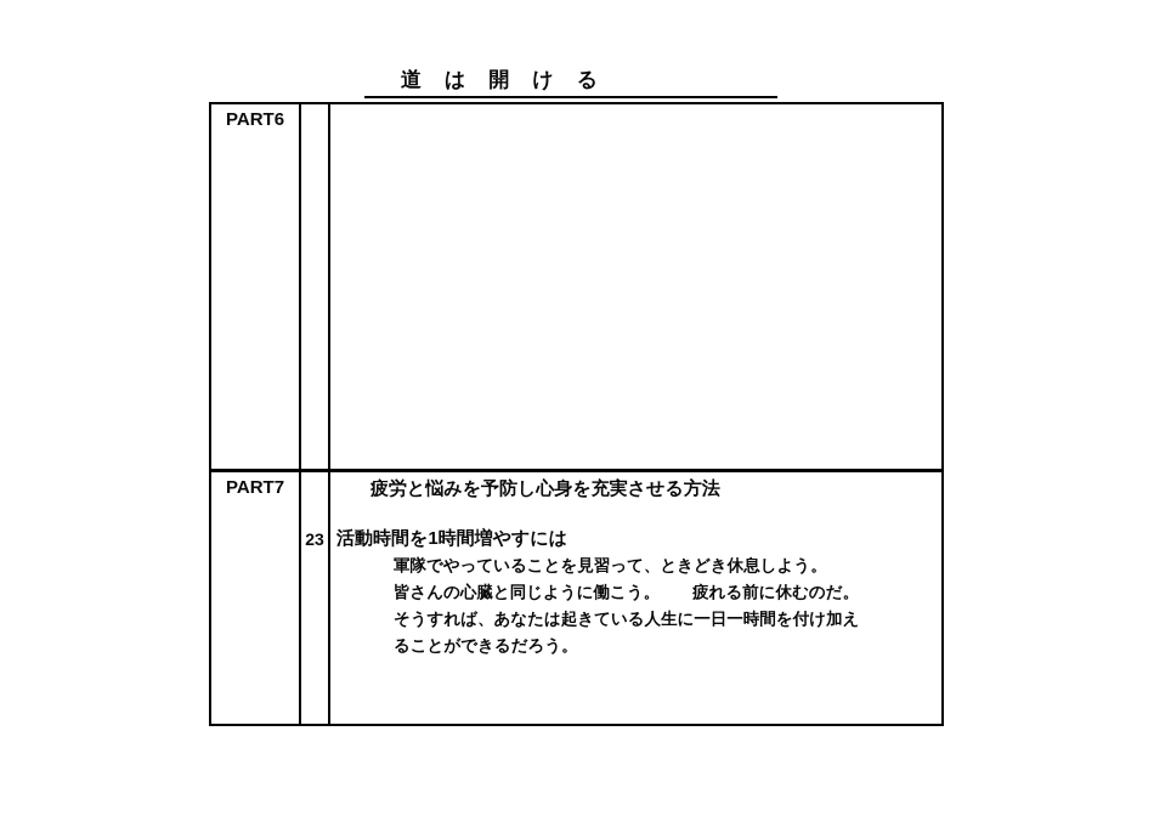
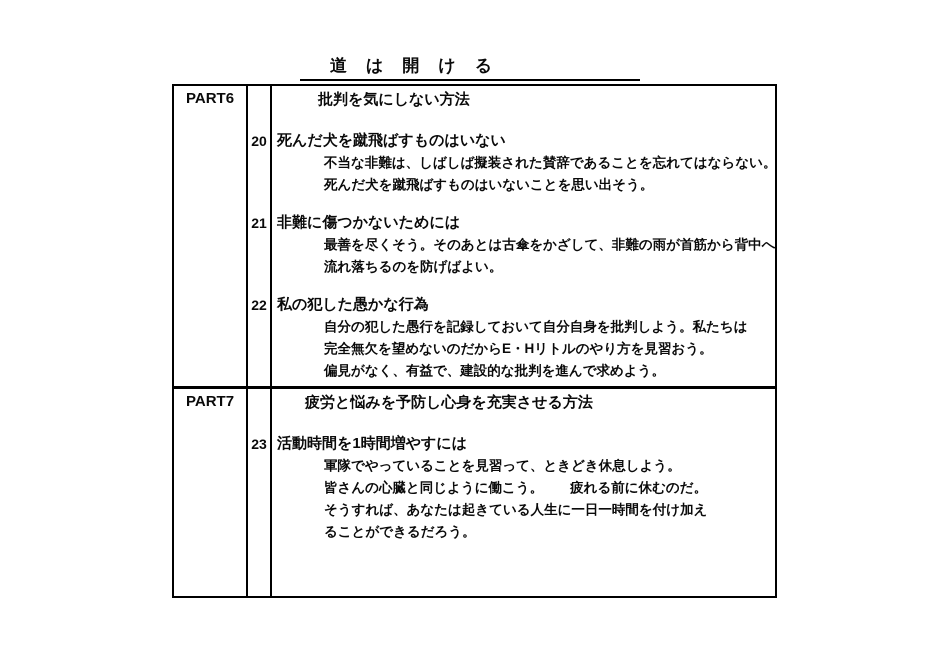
  道 は 開 け る
  PART6
+ 批判を気にしない方法
+ 20
+ 死んだ犬を蹴飛ばすものはいない
+ 不当な非難は、しばしば擬装された賛辞であることを忘れてはならない。
+ 死んだ犬を蹴飛ばすものはいないことを思い出そう。
+ 21
+ 非難に傷つかないためには
+ 最善を尽くそう。そのあとは古傘をかざして、非難の雨が首筋から背中へ
+ 流れ落ちるのを防げばよい。
+ 22
+ 私の犯した愚かな行為
+ 自分の犯した愚行を記録しておいて自分自身を批判しよう。私たちは
+ 完全無欠を望めないのだからE・Hリトルのやり方を見習おう。
+ 偏見がなく、有益で、建設的な批判を進んで求めよう。
  PART7
  疲労と悩みを予防し心身を充実させる方法
  23
  活動時間を1時間増やすには
  軍隊でやっていることを見習って、ときどき休息しよう。
  皆さんの心臓と同じように働こう。 疲れる前に休むのだ。
  そうすれば、あなたは起きている人生に一日一時間を付け加え
  ることができるだろう。
